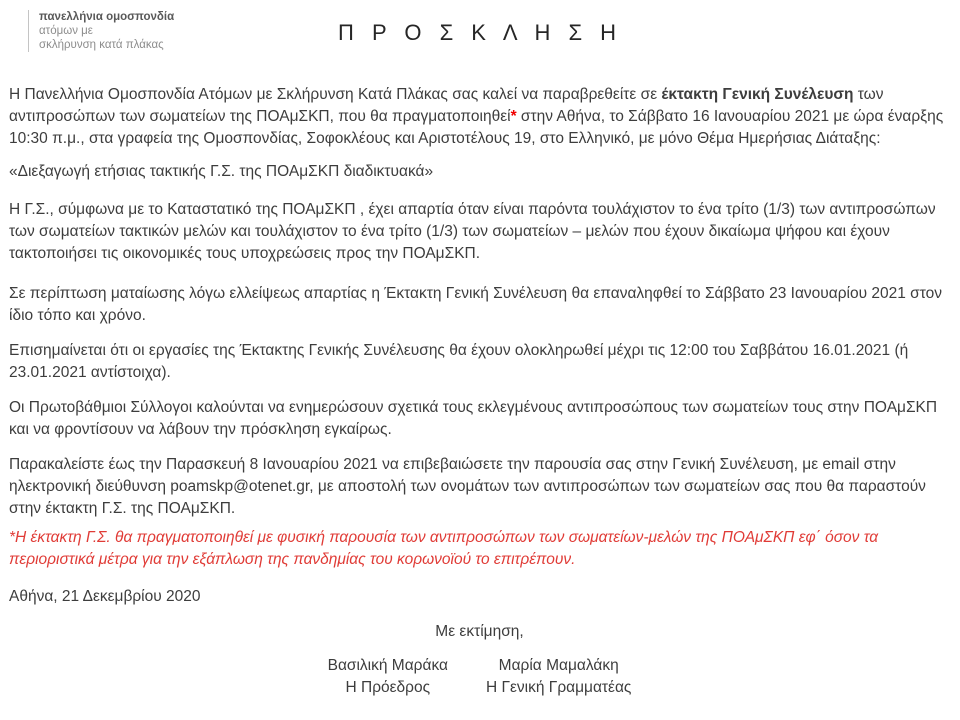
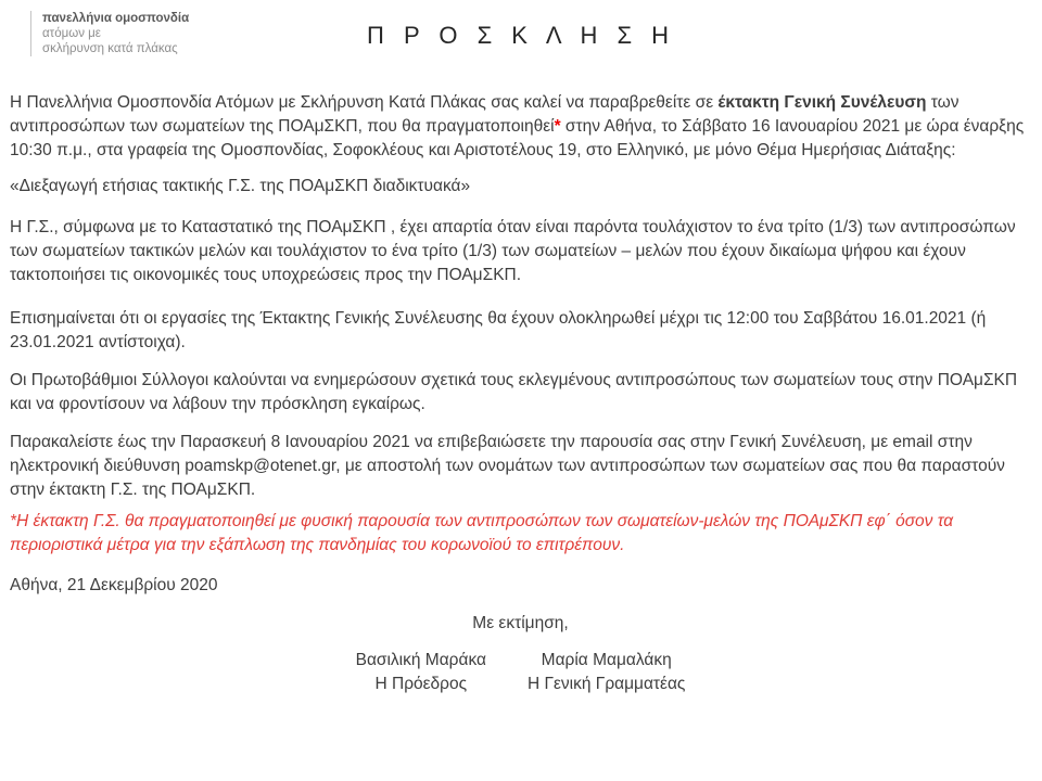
  πανελλήνια ομοσπονδία
  ατόμων με
  σκλήρυνση κατά πλάκας
  Π Ρ Ο Σ Κ Λ Η Σ Η
  Η Πανελλήνια Ομοσπονδία Ατόμων με Σκλήρυνση Κατά Πλάκας σας καλεί να παραβρεθείτε σε έκτακτη Γενική Συνέλευση των αντιπροσώπων των σωματείων της ΠΟΑμΣΚΠ, που θα πραγματοποιηθεί* στην Αθήνα, το Σάββατο 16 Ιανουαρίου 2021 με ώρα έναρξης 10:30 π.μ., στα γραφεία της Ομοσπονδίας, Σοφοκλέους και Αριστοτέλους 19, στο Ελληνικό, με μόνο Θέμα Ημερήσιας Διάταξης:
  «Διεξαγωγή ετήσιας τακτικής Γ.Σ. της ΠΟΑμΣΚΠ διαδικτυακά»
  Η Γ.Σ., σύμφωνα με το Καταστατικό της ΠΟΑμΣΚΠ , έχει απαρτία όταν είναι παρόντα τουλάχιστον το ένα τρίτο (1/3) των αντιπροσώπων των σωματείων τακτικών μελών και τουλάχιστον το ένα τρίτο (1/3) των σωματείων – μελών που έχουν δικαίωμα ψήφου και έχουν τακτοποιήσει τις οικονομικές τους υποχρεώσεις προς την ΠΟΑμΣΚΠ.
- Σε περίπτωση ματαίωσης λόγω ελλείψεως απαρτίας η Έκτακτη Γενική Συνέλευση θα επαναληφθεί το Σάββατο 23 Ιανουαρίου 2021 στον ίδιο τόπο και χρόνο.
  Επισημαίνεται ότι οι εργασίες της Έκτακτης Γενικής Συνέλευσης θα έχουν ολοκληρωθεί μέχρι τις 12:00 του Σαββάτου 16.01.2021 (ή 23.01.2021 αντίστοιχα).
  Οι Πρωτοβάθμιοι Σύλλογοι καλούνται να ενημερώσουν σχετικά τους εκλεγμένους αντιπροσώπους των σωματείων τους στην ΠΟΑμΣΚΠ και να φροντίσουν να λάβουν την πρόσκληση εγκαίρως.
  Παρακαλείστε έως την Παρασκευή 8 Ιανουαρίου 2021 να επιβεβαιώσετε την παρουσία σας στην Γενική Συνέλευση, με email στην ηλεκτρονική διεύθυνση poamskp@otenet.gr, με αποστολή των ονομάτων των αντιπροσώπων των σωματείων σας που θα παραστούν στην έκτακτη Γ.Σ. της ΠΟΑμΣΚΠ.
  *Η έκτακτη Γ.Σ. θα πραγματοποιηθεί με φυσική παρουσία των αντιπροσώπων των σωματείων-μελών της ΠΟΑμΣΚΠ εφ΄ όσον τα περιοριστικά μέτρα για την εξάπλωση της πανδημίας του κορωνοϊού το επιτρέπουν.
  Αθήνα, 21 Δεκεμβρίου 2020
  Με εκτίμηση,
  Βασιλική Μαράκα
  Η Πρόεδρος
  Μαρία Μαμαλάκη
  Η Γενική Γραμματέας
